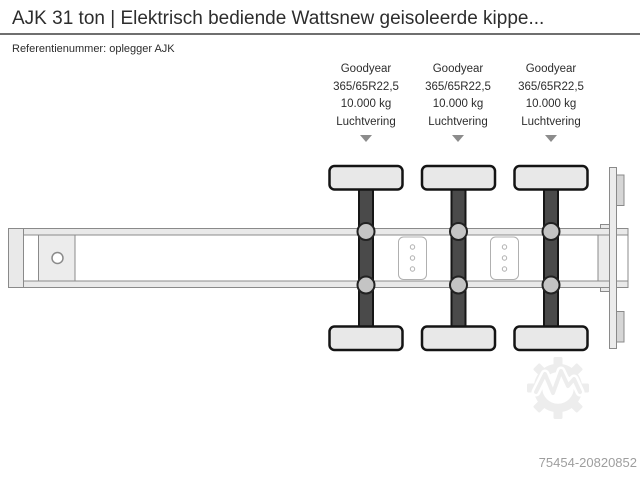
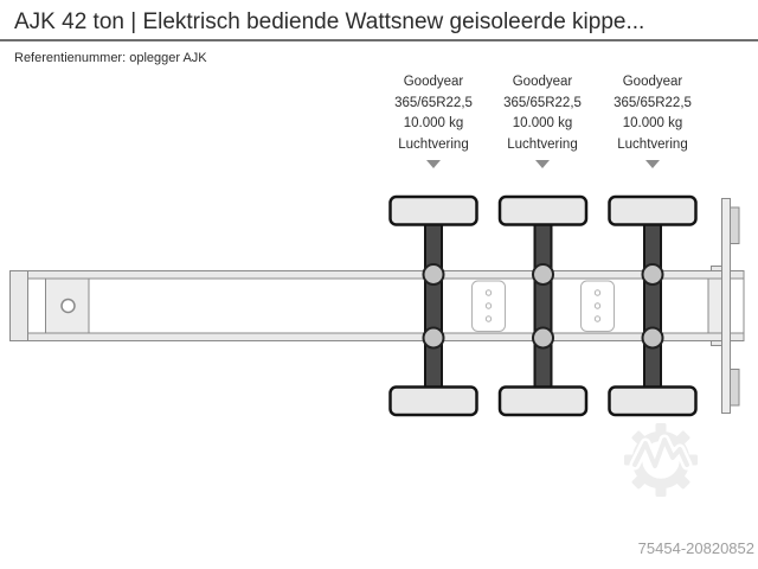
- AJK 31 ton | Elektrisch bediende Wattsnew geisoleerde kippe...
+ AJK 42 ton | Elektrisch bediende Wattsnew geisoleerde kippe...
  Referentienummer: oplegger AJK
  Goodyear
  365/65R22,5
  10.000 kg
  Luchtvering
  Goodyear
  365/65R22,5
  10.000 kg
  Luchtvering
  Goodyear
  365/65R22,5
  10.000 kg
  Luchtvering
  75454-20820852
